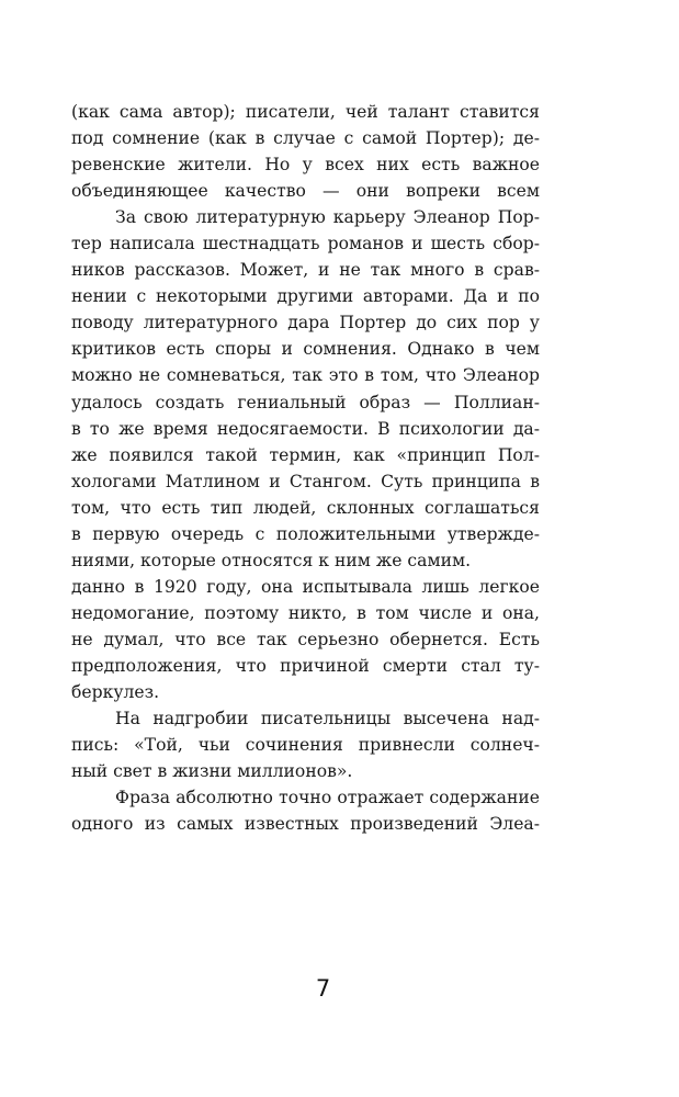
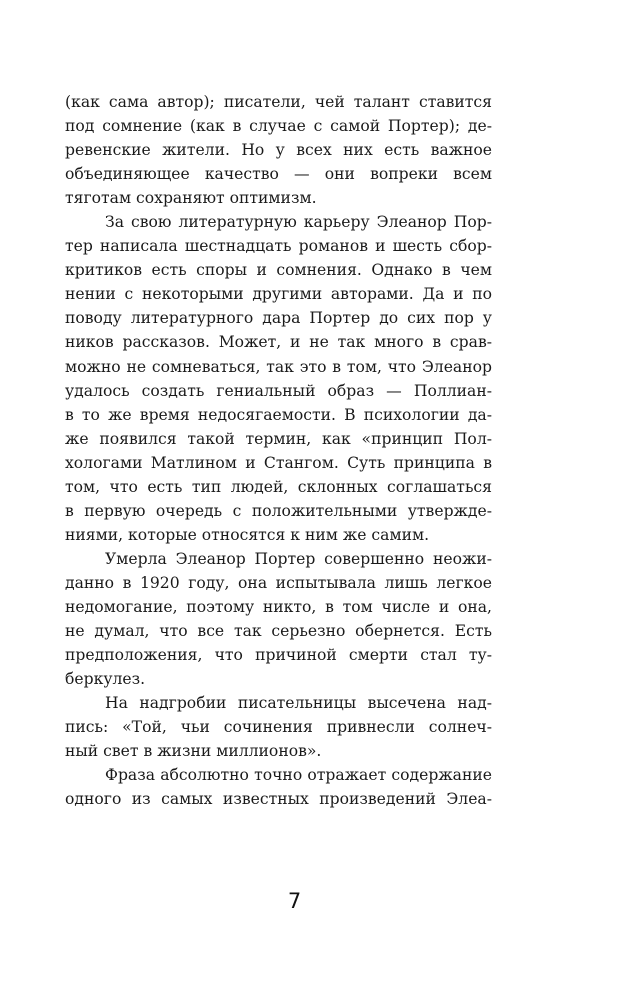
  (как сама автор); писатели, чей талант ставится
  под сомнение (как в случае с самой Портер); де-
  ревенские жители. Но у всех них есть важное
  объединяющее качество — они вопреки всем
+ тяготам сохраняют оптимизм.
  За свою литературную карьеру Элеанор Пор-
  тер написала шестнадцать романов и шесть сбор-
- ников рассказов. Может, и не так много в срав-
+ критиков есть споры и сомнения. Однако в чем
  нении с некоторыми другими авторами. Да и по
  поводу литературного дара Портер до сих пор у
- критиков есть споры и сомнения. Однако в чем
+ ников рассказов. Может, и не так много в срав-
  можно не сомневаться, так это в том, что Элеанор
  удалось создать гениальный образ — Поллиан-
  в то же время недосягаемости. В психологии да-
  же появился такой термин, как «принцип Пол-
  хологами Матлином и Стангом. Суть принципа в
  том, что есть тип людей, склонных соглашаться
  в первую очередь с положительными утвержде-
  ниями, которые относятся к ним же самим.
+ Умерла Элеанор Портер совершенно неожи-
  данно в 1920 году, она испытывала лишь легкое
  недомогание, поэтому никто, в том числе и она,
  не думал, что все так серьезно обернется. Есть
  предположения, что причиной смерти стал ту-
  беркулез.
  На надгробии писательницы высечена над-
  пись: «Той, чьи сочинения привнесли солнеч-
  ный свет в жизни миллионов».
  Фраза абсолютно точно отражает содержание
  одного из самых известных произведений Элеа-
  7
